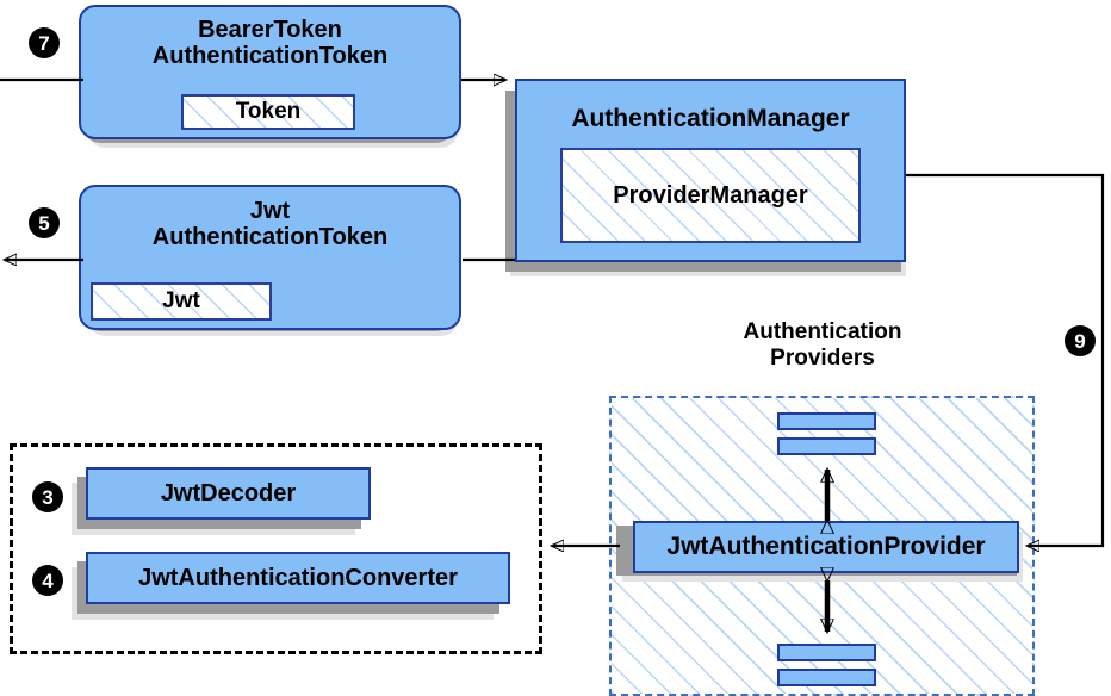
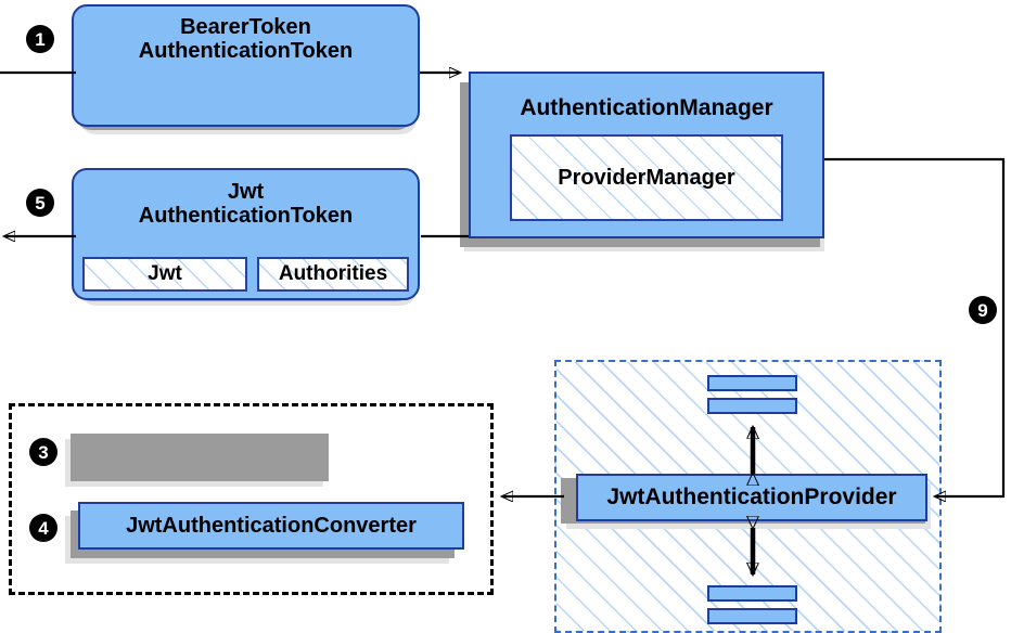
- Authentication
- Providers
  JwtAuthenticationProvider
- JwtDecoder
  JwtAuthenticationConverter
  AuthenticationManager
  ProviderManager
  BearerToken
  AuthenticationToken
- Token
  Jwt
  AuthenticationToken
  Jwt
+ Authorities
- 7
+ 1
  5
  9
  3
  4
